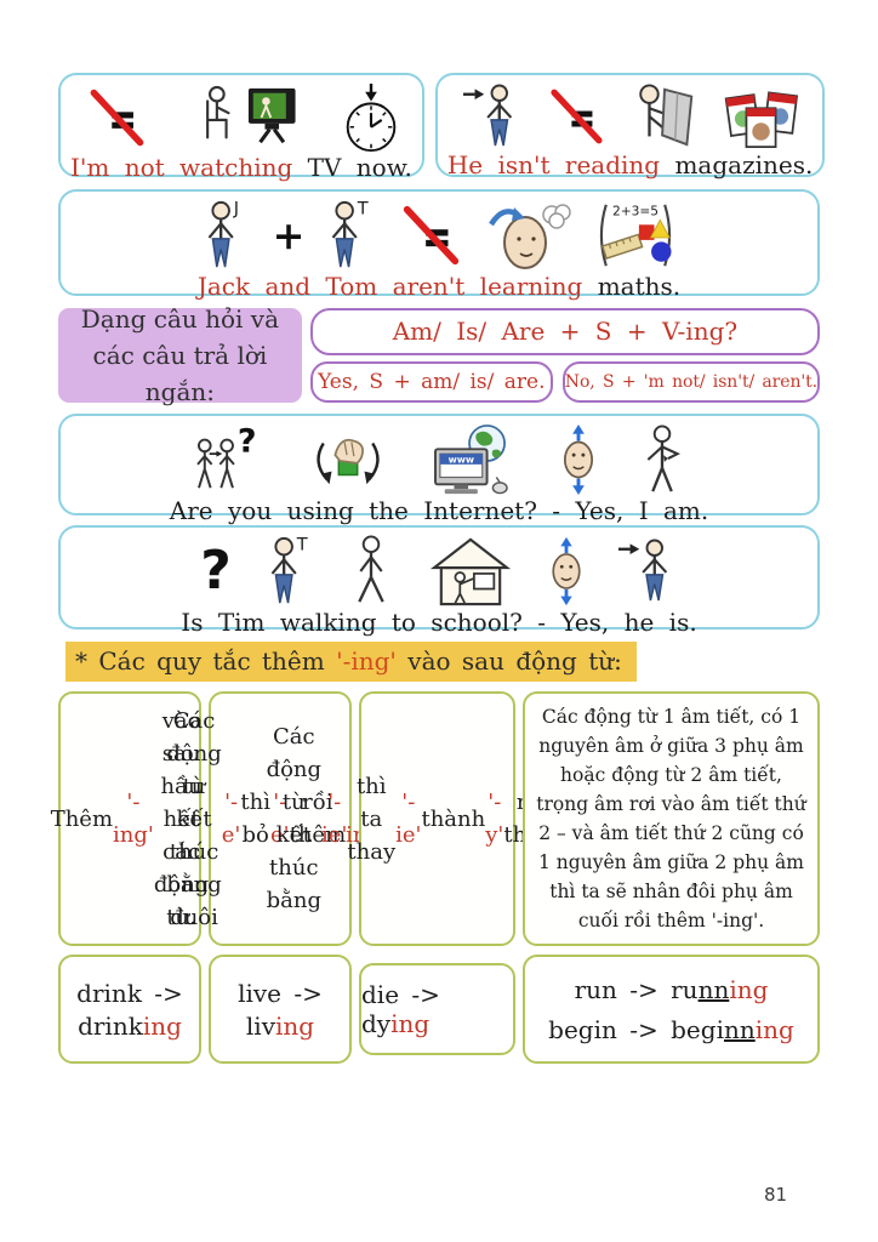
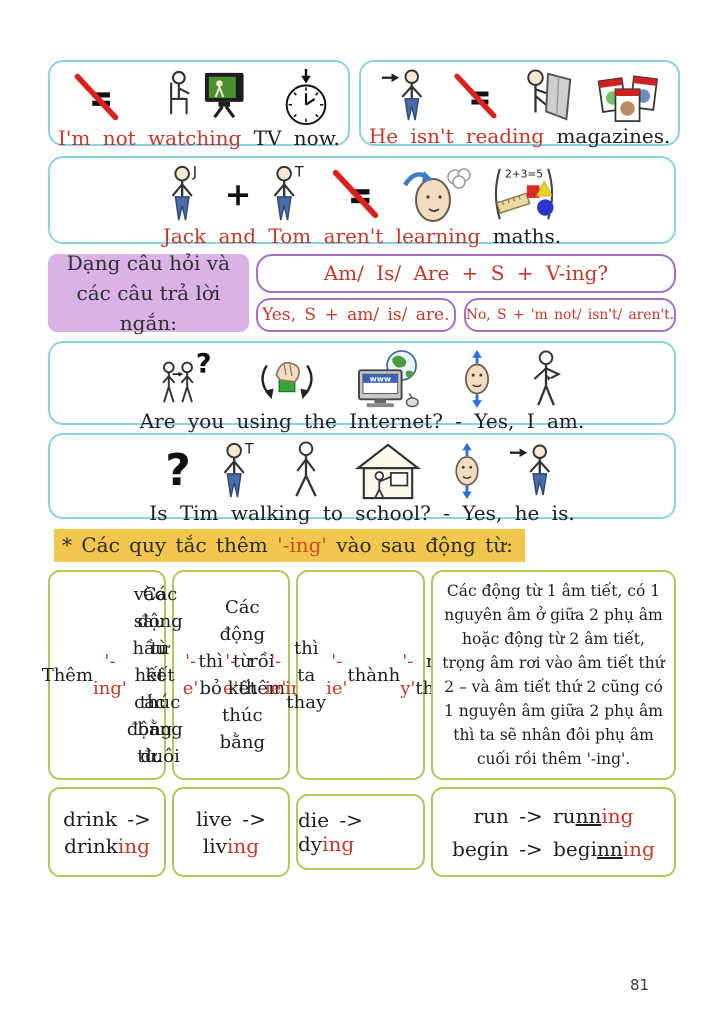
  I'm not watching TV now.
  He isn't reading magazines.
  J
  +
  T
  2+3=5
  Jack and Tom aren't learning maths.
  Dạng câu hỏi và các câu trả lời ngắn:
  Am/ Is/ Are + S + V-ing?
  Yes, S + am/ is/ are.
  No, S + 'm not/ isn't/ aren't.
  ?
  www
  Are you using the Internet? - Yes, I am.
  ?
  T
  Is Tim walking to school? - Yes, he is.
  * Các quy tắc thêm '-ing' vào sau động từ:
  Thêm
  '-ing'
  vào sau hầu hết các động từ.
  Các động từ kết thúc bằng đuôi
  '-e'
  thì bỏ
  '-e'
  rồi thêm
  Các động từ kết thúc bằng
  '-ie'
  thì ta thay
  '-ie'
  thành
  '-y'
- Các động từ 1 âm tiết, có 1 nguyên âm ở giữa 3 phụ âm hoặc động từ 2 âm tiết, trọng âm rơi vào âm tiết thứ 2 – và âm tiết thứ 2 cũng có 1 nguyên âm giữa 2 phụ âm thì ta sẽ nhân đôi phụ âm cuối rồi thêm '-ing'.
+ Các động từ 1 âm tiết, có 1 nguyên âm ở giữa 2 phụ âm hoặc động từ 2 âm tiết, trọng âm rơi vào âm tiết thứ 2 – và âm tiết thứ 2 cũng có 1 nguyên âm giữa 2 phụ âm thì ta sẽ nhân đôi phụ âm cuối rồi thêm '-ing'.
  drink ->
  drinking
  live ->
  living
  die -> dying
  run -> running
  begin -> beginning
  81
